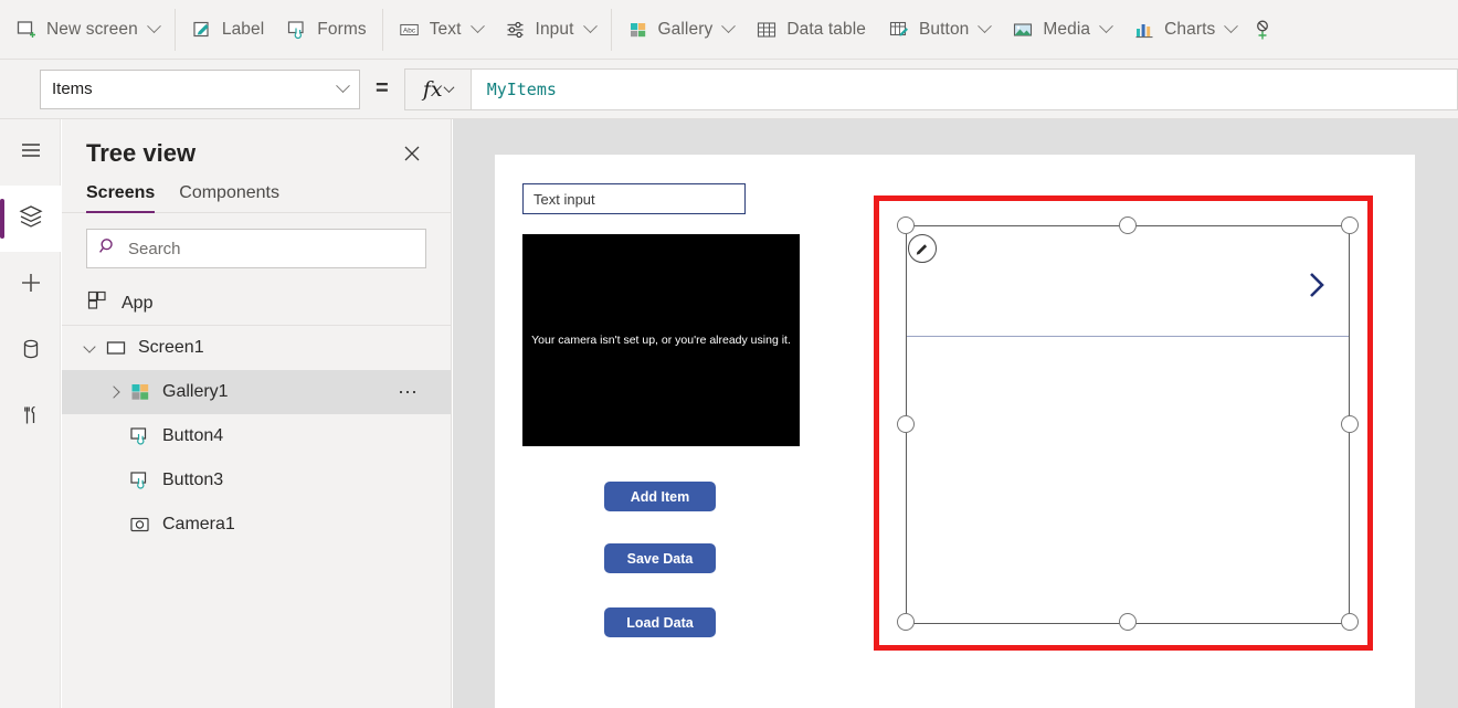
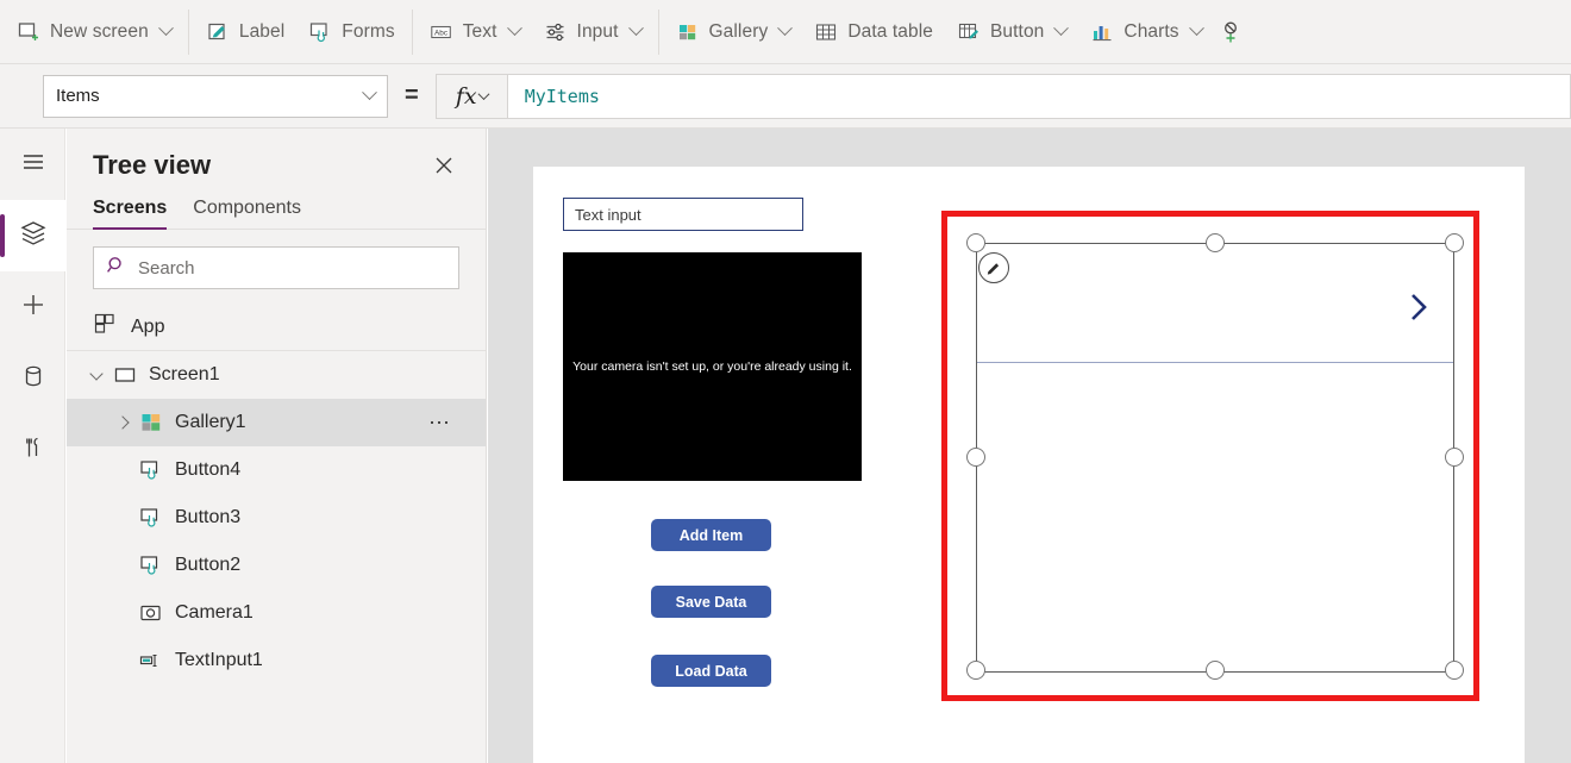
  New screen
  Label
  Forms
  Text
  Input
  Gallery
  Data table
  Button
- Media
  Charts
  Items
  =
  fx
  MyItems
  Tree view
  Screens
  Components
  Search
  App
  Screen1
  Gallery1
  ⋯
  Button4
  Button3
+ Button2
  Camera1
+ TextInput1
  Text input
  Your camera isn't set up, or you're already using it.
  Add Item
  Save Data
  Load Data
